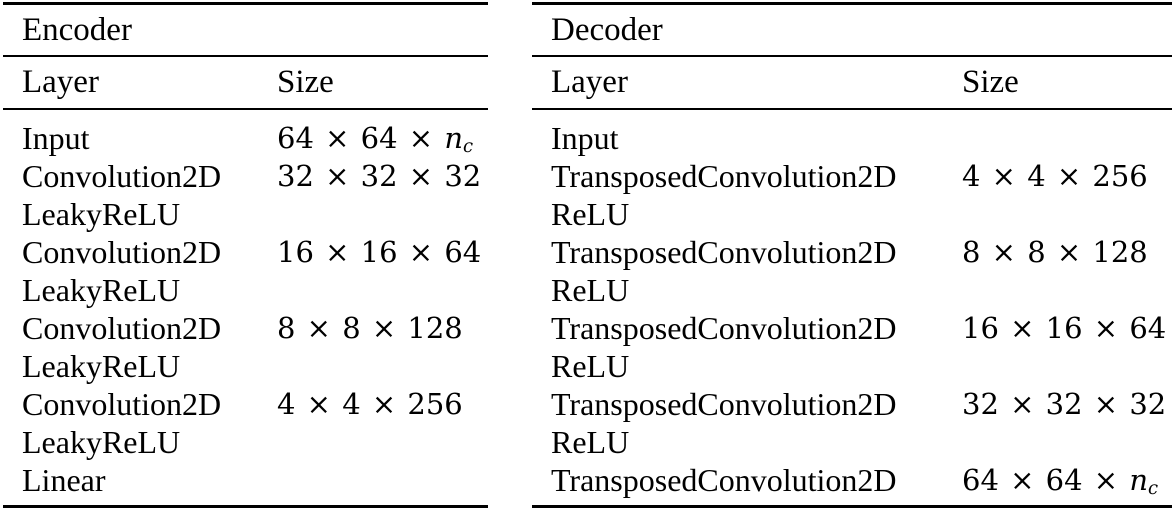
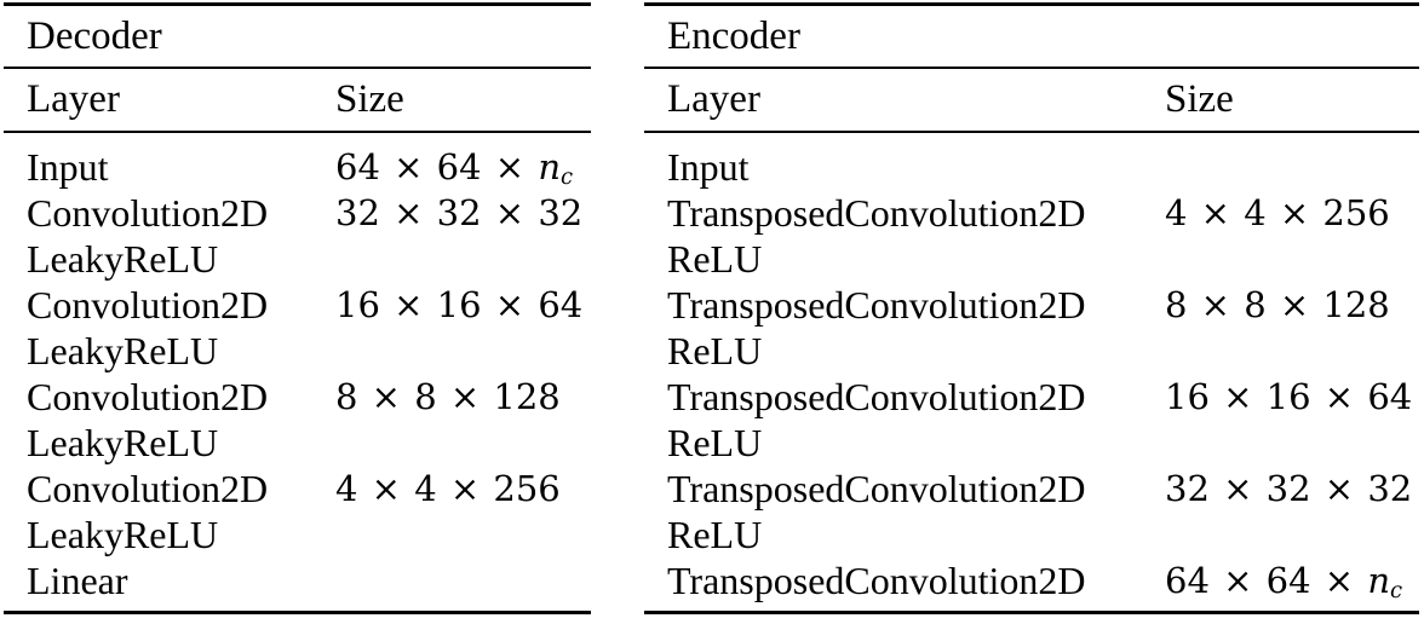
- Encoder
+ Decoder
  Layer
  Size
  Input
  64 × 64 × nc
  Convolution2D
  32 × 32 × 32
  LeakyReLU
  Convolution2D
  16 × 16 × 64
  LeakyReLU
  Convolution2D
  8 × 8 × 128
  LeakyReLU
  Convolution2D
  4 × 4 × 256
  LeakyReLU
  Linear
- Decoder
+ Encoder
  Layer
  Size
  Input
  TransposedConvolution2D
  4 × 4 × 256
  ReLU
  TransposedConvolution2D
  8 × 8 × 128
  ReLU
  TransposedConvolution2D
  16 × 16 × 64
  ReLU
  TransposedConvolution2D
  32 × 32 × 32
  ReLU
  TransposedConvolution2D
  64 × 64 × nc
